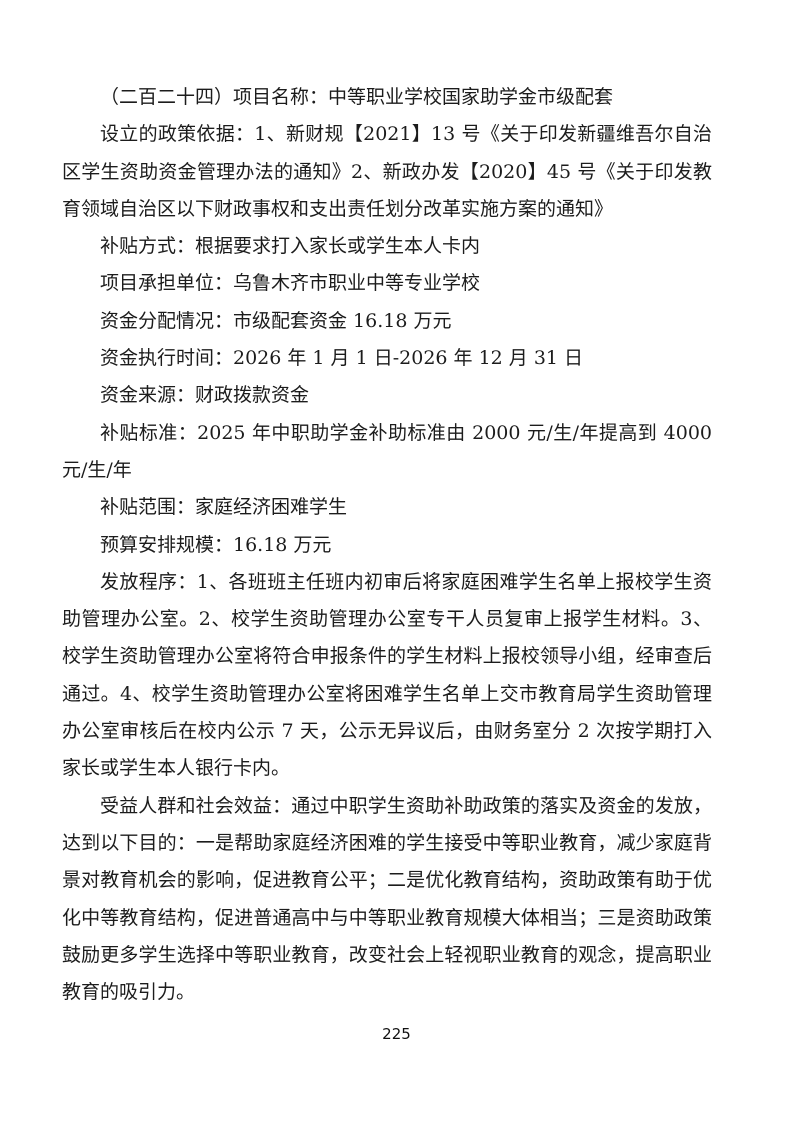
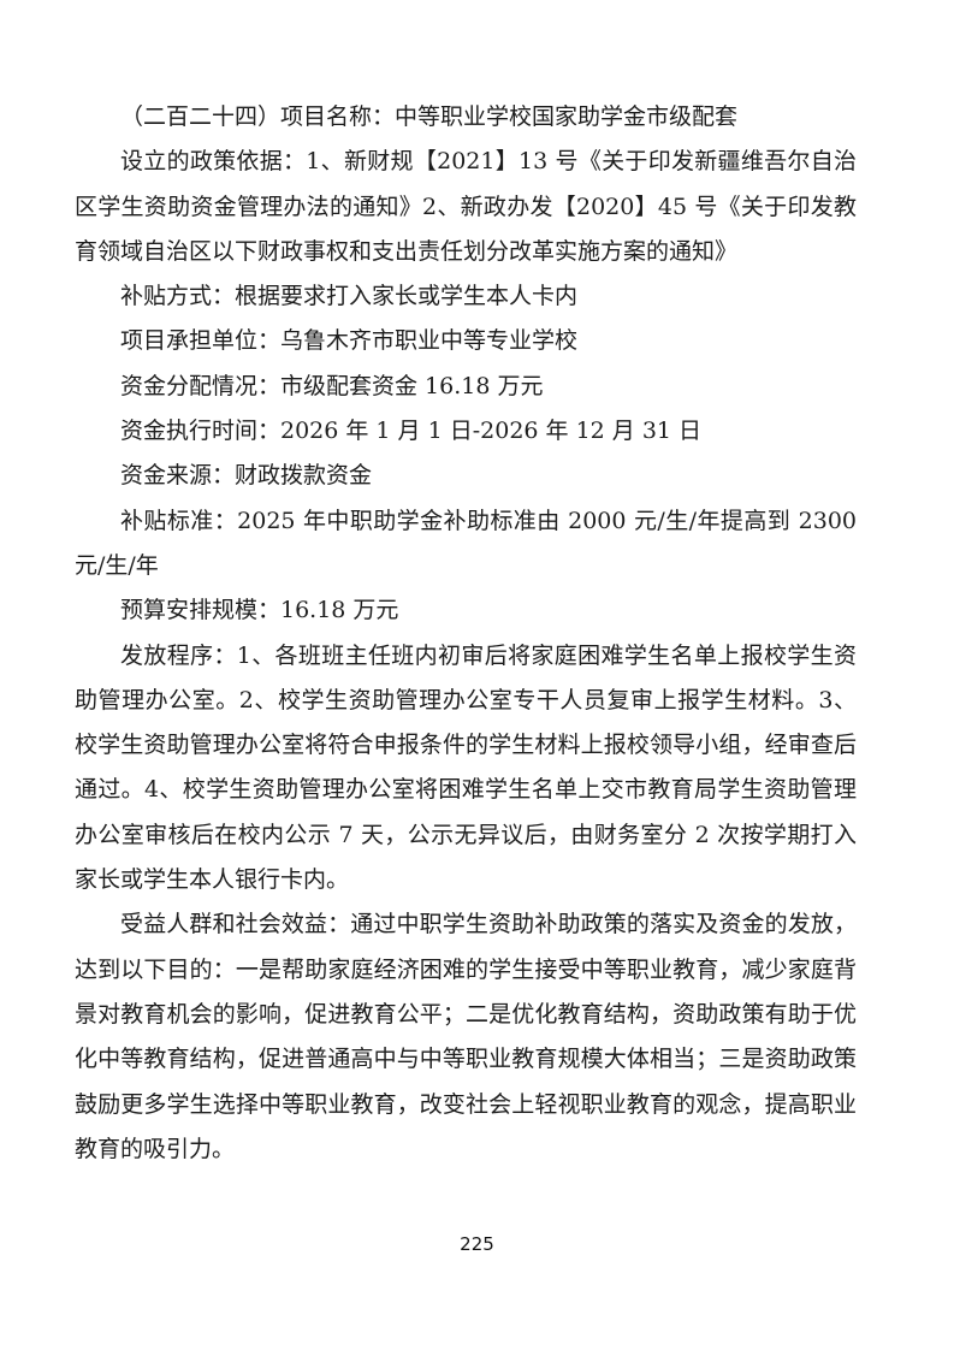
  （二百二十四）项目名称：中等职业学校国家助学金市级配套
  设立的政策依据：1、新财规【2021】13 号《关于印发新疆维吾尔自治区学生资助资金管理办法的通知》2、新政办发【2020】45 号《关于印发教育领域自治区以下财政事权和支出责任划分改革实施方案的通知》
  补贴方式：根据要求打入家长或学生本人卡内
  项目承担单位：乌鲁木齐市职业中等专业学校
  资金分配情况：市级配套资金 16.18 万元
  资金执行时间：2026 年 1 月 1 日-2026 年 12 月 31 日
  资金来源：财政拨款资金
- 补贴标准：2025 年中职助学金补助标准由 2000 元/生/年提高到 4000 元/生/年
+ 补贴标准：2025 年中职助学金补助标准由 2000 元/生/年提高到 2300 元/生/年
- 补贴范围：家庭经济困难学生
  预算安排规模：16.18 万元
  发放程序：1、各班班主任班内初审后将家庭困难学生名单上报校学生资助管理办公室。2、校学生资助管理办公室专干人员复审上报学生材料。3、校学生资助管理办公室将符合申报条件的学生材料上报校领导小组，经审查后通过。4、校学生资助管理办公室将困难学生名单上交市教育局学生资助管理办公室审核后在校内公示 7 天，公示无异议后，由财务室分 2 次按学期打入家长或学生本人银行卡内。
  受益人群和社会效益：通过中职学生资助补助政策的落实及资金的发放，达到以下目的：一是帮助家庭经济困难的学生接受中等职业教育，减少家庭背景对教育机会的影响，促进教育公平；二是优化教育结构，资助政策有助于优化中等教育结构，促进普通高中与中等职业教育规模大体相当；三是资助政策鼓励更多学生选择中等职业教育，改变社会上轻视职业教育的观念，提高职业教育的吸引力。
  225
